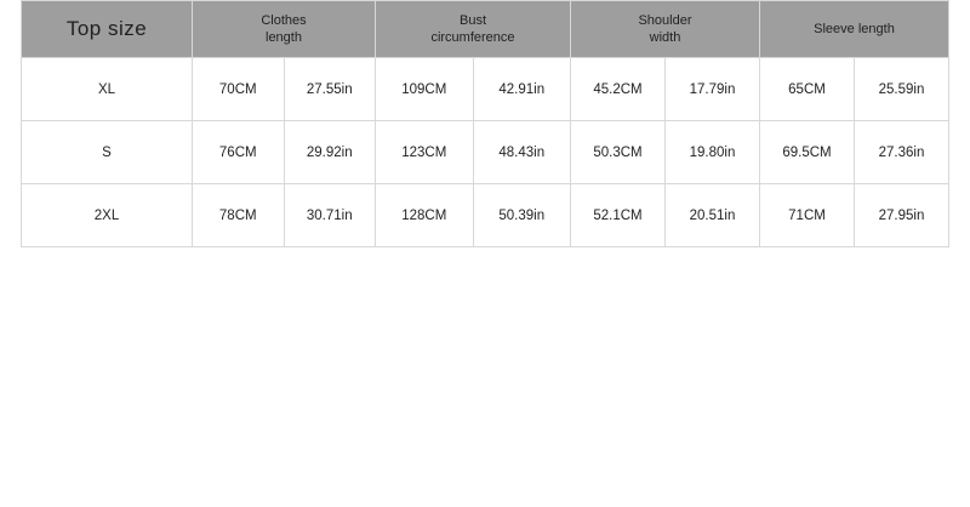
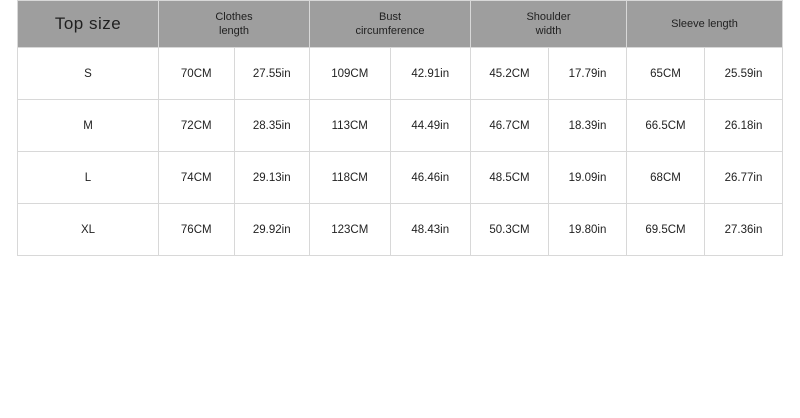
  Top size	Clothes length	Bust circumference	Shoulder width	Sleeve length
- XL	70CM	27.55in	109CM	42.91in	45.2CM	17.79in	65CM	25.59in
+ S	70CM	27.55in	109CM	42.91in	45.2CM	17.79in	65CM	25.59in
+ M	72CM	28.35in	113CM	44.49in	46.7CM	18.39in	66.5CM	26.18in
+ L	74CM	29.13in	118CM	46.46in	48.5CM	19.09in	68CM	26.77in
- S	76CM	29.92in	123CM	48.43in	50.3CM	19.80in	69.5CM	27.36in
+ XL	76CM	29.92in	123CM	48.43in	50.3CM	19.80in	69.5CM	27.36in
- 2XL	78CM	30.71in	128CM	50.39in	52.1CM	20.51in	71CM	27.95in
